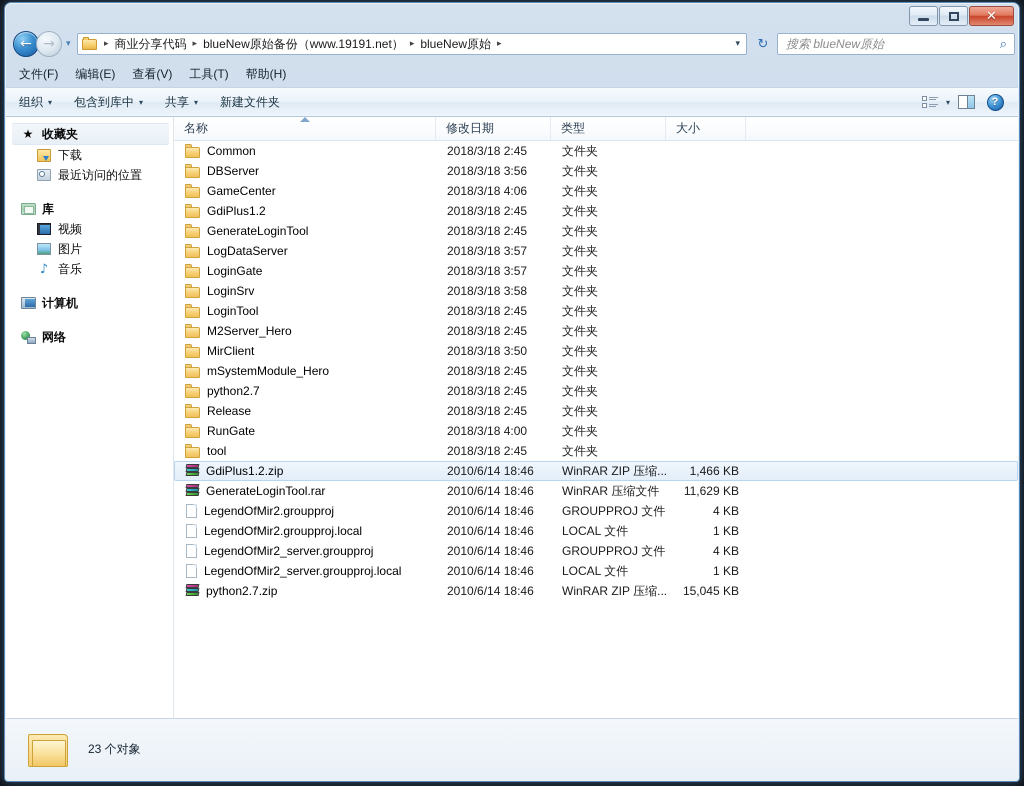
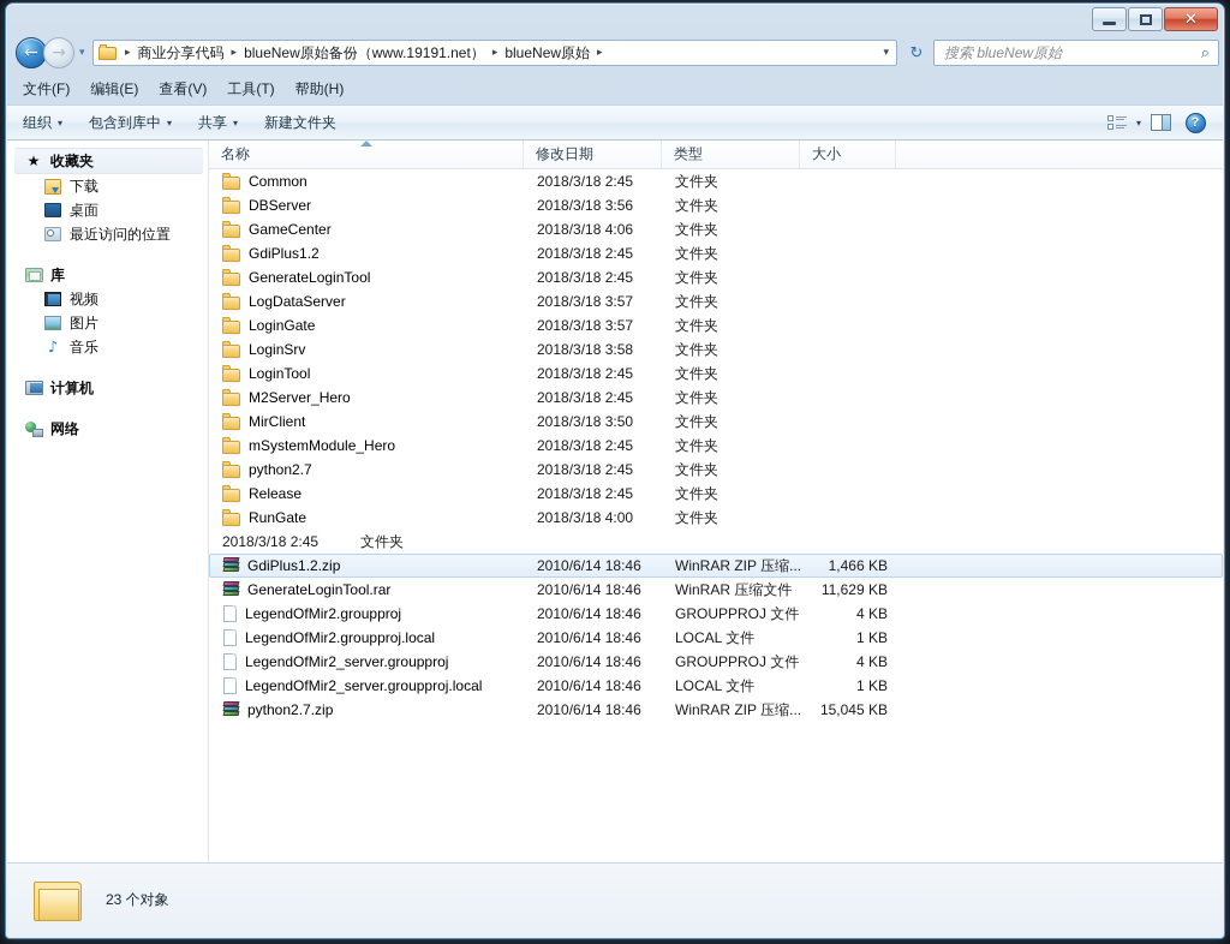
  ✕
  ←
  →
  ▾
  ▸
  商业分享代码
  ▸
  blueNew原始备份（www.19191.net）
  ▸
  blueNew原始
  ▸
  ▾
  ↻
  搜索 blueNew原始
  ⌕
  文件(F)
  编辑(E)
  查看(V)
  工具(T)
  帮助(H)
  组织
  ▾
  包含到库中
  ▾
  共享
  ▾
  新建文件夹
  ▾
  ?
  ★
  收藏夹
  下载
+ 桌面
  最近访问的位置
  库
  视频
  图片
  ♪
  音乐
  计算机
  网络
  名称
  修改日期
  类型
  大小
  Common
  2018/3/18 2:45
  文件夹
  DBServer
  2018/3/18 3:56
  文件夹
  GameCenter
  2018/3/18 4:06
  文件夹
  GdiPlus1.2
  2018/3/18 2:45
  文件夹
  GenerateLoginTool
  2018/3/18 2:45
  文件夹
  LogDataServer
  2018/3/18 3:57
  文件夹
  LoginGate
  2018/3/18 3:57
  文件夹
  LoginSrv
  2018/3/18 3:58
  文件夹
  LoginTool
  2018/3/18 2:45
  文件夹
  M2Server_Hero
  2018/3/18 2:45
  文件夹
  MirClient
  2018/3/18 3:50
  文件夹
  mSystemModule_Hero
  2018/3/18 2:45
  文件夹
  python2.7
  2018/3/18 2:45
  文件夹
  Release
  2018/3/18 2:45
  文件夹
  RunGate
  2018/3/18 4:00
  文件夹
- tool
  2018/3/18 2:45
  文件夹
  GdiPlus1.2.zip
  2010/6/14 18:46
  WinRAR ZIP 压缩...
  1,466 KB
  GenerateLoginTool.rar
  2010/6/14 18:46
  WinRAR 压缩文件
  11,629 KB
  LegendOfMir2.groupproj
  2010/6/14 18:46
  GROUPPROJ 文件
  4 KB
  LegendOfMir2.groupproj.local
  2010/6/14 18:46
  LOCAL 文件
  1 KB
  LegendOfMir2_server.groupproj
  2010/6/14 18:46
  GROUPPROJ 文件
  4 KB
  LegendOfMir2_server.groupproj.local
  2010/6/14 18:46
  LOCAL 文件
  1 KB
  python2.7.zip
  2010/6/14 18:46
  WinRAR ZIP 压缩...
  15,045 KB
  23 个对象
